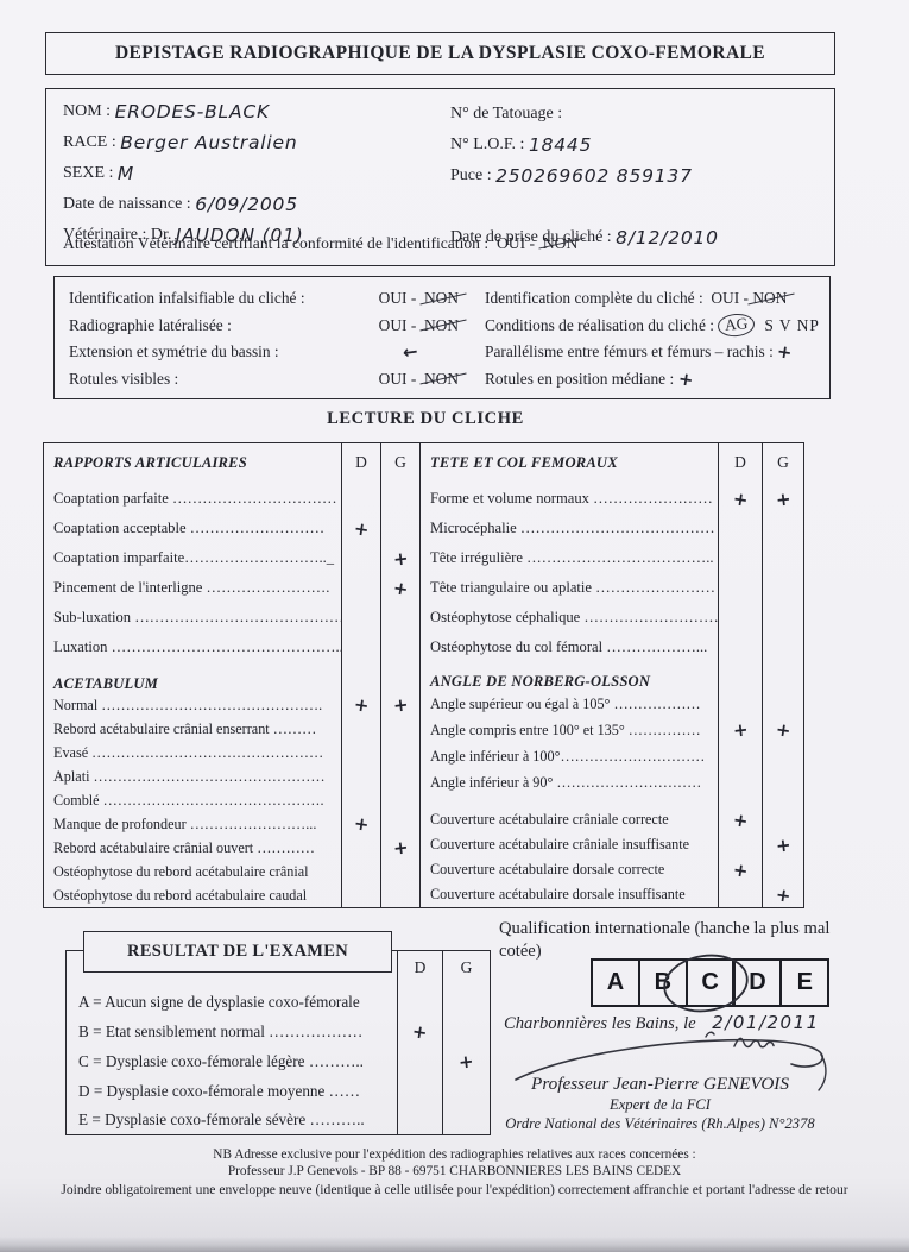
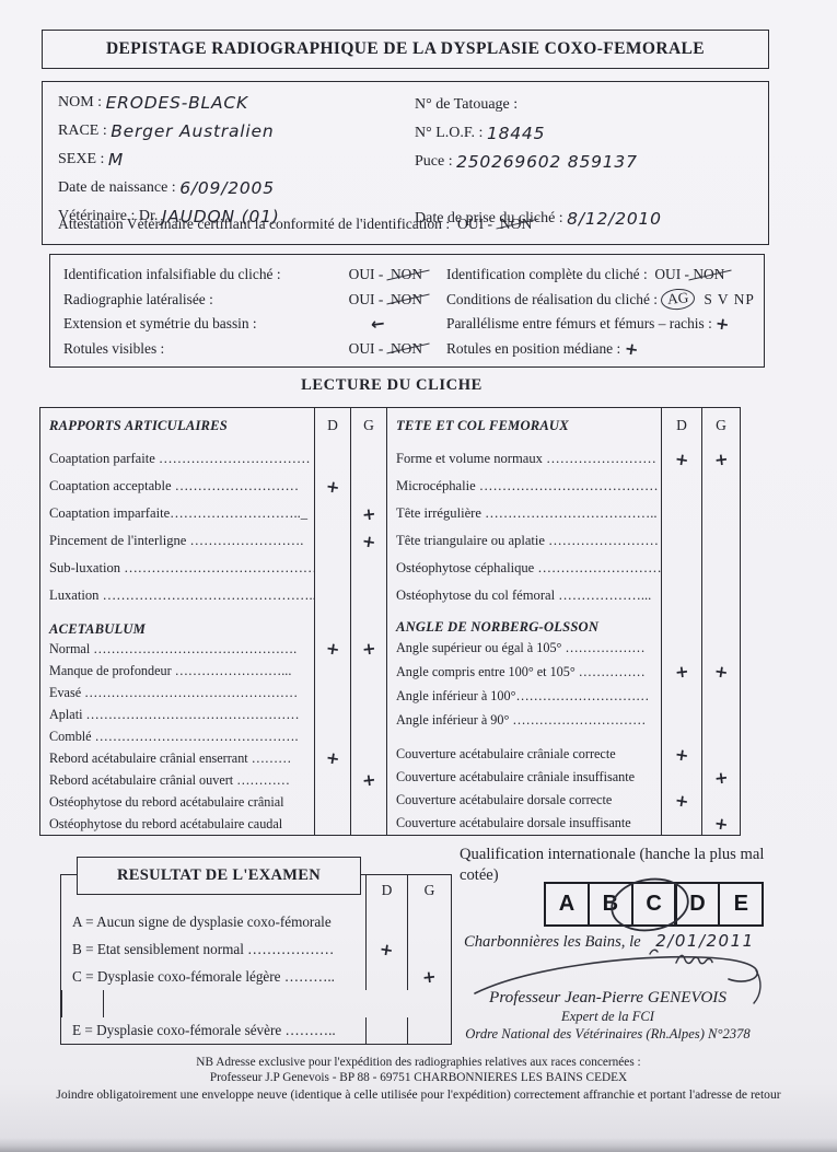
  DEPISTAGE RADIOGRAPHIQUE DE LA DYSPLASIE COXO-FEMORALE
  NOM :
  ERODES-BLACK
  RACE :
  Berger Australien
  SEXE :
  M
  Date de naissance :
  6/09/2005
  Vétérinaire : Dr.
  JAUDON (01)
  N° de Tatouage :
  N° L.O.F. :
  18445
  Puce :
  250269602 859137
  Date de prise du cliché :
  8/12/2010
  Attestation Vétérinaire certifiant la conformité de l'identification : OUI - NON
  Identification infalsifiable du cliché :
  OUI - NON
  Radiographie latéralisée :
  OUI - NON
  Extension et symétrie du bassin :
  Rotules visibles :
  OUI - NON
  Identification complète du cliché :
  OUI -
  NON
  Conditions de réalisation du cliché :
  S V NP
  Parallélisme entre fémurs et fémurs – rachis :
  Rotules en position médiane :
  LECTURE DU CLICHE
  RAPPORTS ARTICULAIRES
  D
  G
  Coaptation parfaite ……………………………
  Coaptation acceptable ………………………
  Coaptation imparfaite……………………….._
  Pincement de l'interligne …………………….
  Sub-luxation ……………………………………
  Luxation ……………………………………….
  ACETABULUM
  Normal ……………………………………….
- Rebord acétabulaire crânial enserrant ………
+ Manque de profondeur ……………………...
  Evasé …………………………………………
  Aplati …………………………………………
  Comblé ……………………………………….
- Manque de profondeur ……………………...
+ Rebord acétabulaire crânial enserrant ………
  Rebord acétabulaire crânial ouvert …………
  Ostéophytose du rebord acétabulaire crânial
  Ostéophytose du rebord acétabulaire caudal
  TETE ET COL FEMORAUX
  D
  G
  Forme et volume normaux ……………………
  Microcéphalie …………………………………
  Tête irrégulière ………………………………..
  Tête triangulaire ou aplatie ……………………
  Ostéophytose céphalique ………………………
  Ostéophytose du col fémoral ………………...
  ANGLE DE NORBERG-OLSSON
  Angle supérieur ou égal à 105° ………………
- Angle compris entre 100° et 135° ……………
+ Angle compris entre 100° et 105° ……………
  Angle inférieur à 100°…………………………
  Angle inférieur à 90° …………………………
  Couverture acétabulaire crâniale correcte
  Couverture acétabulaire crâniale insuffisante
  Couverture acétabulaire dorsale correcte
  Couverture acétabulaire dorsale insuffisante
  RESULTAT DE L'EXAMEN
  D
  G
  A = Aucun signe de dysplasie coxo-fémorale
  B = Etat sensiblement normal ………………
  C = Dysplasie coxo-fémorale légère ………..
- D = Dysplasie coxo-fémorale moyenne ……
  E = Dysplasie coxo-fémorale sévère ………..
  Qualification internationale (hanche la plus mal cotée)
  A
  B
  C
  D
  E
  Charbonnières les Bains, le 2/01/2011
  Professeur Jean-Pierre GENEVOIS
  Expert de la FCI
  Ordre National des Vétérinaires (Rh.Alpes) N°2378
  NB Adresse exclusive pour l'expédition des radiographies relatives aux races concernées :
  Professeur J.P Genevois - BP 88 - 69751 CHARBONNIERES LES BAINS CEDEX
  Joindre obligatoirement une enveloppe neuve (identique à celle utilisée pour l'expédition) correctement affranchie et portant l'adresse de retour
